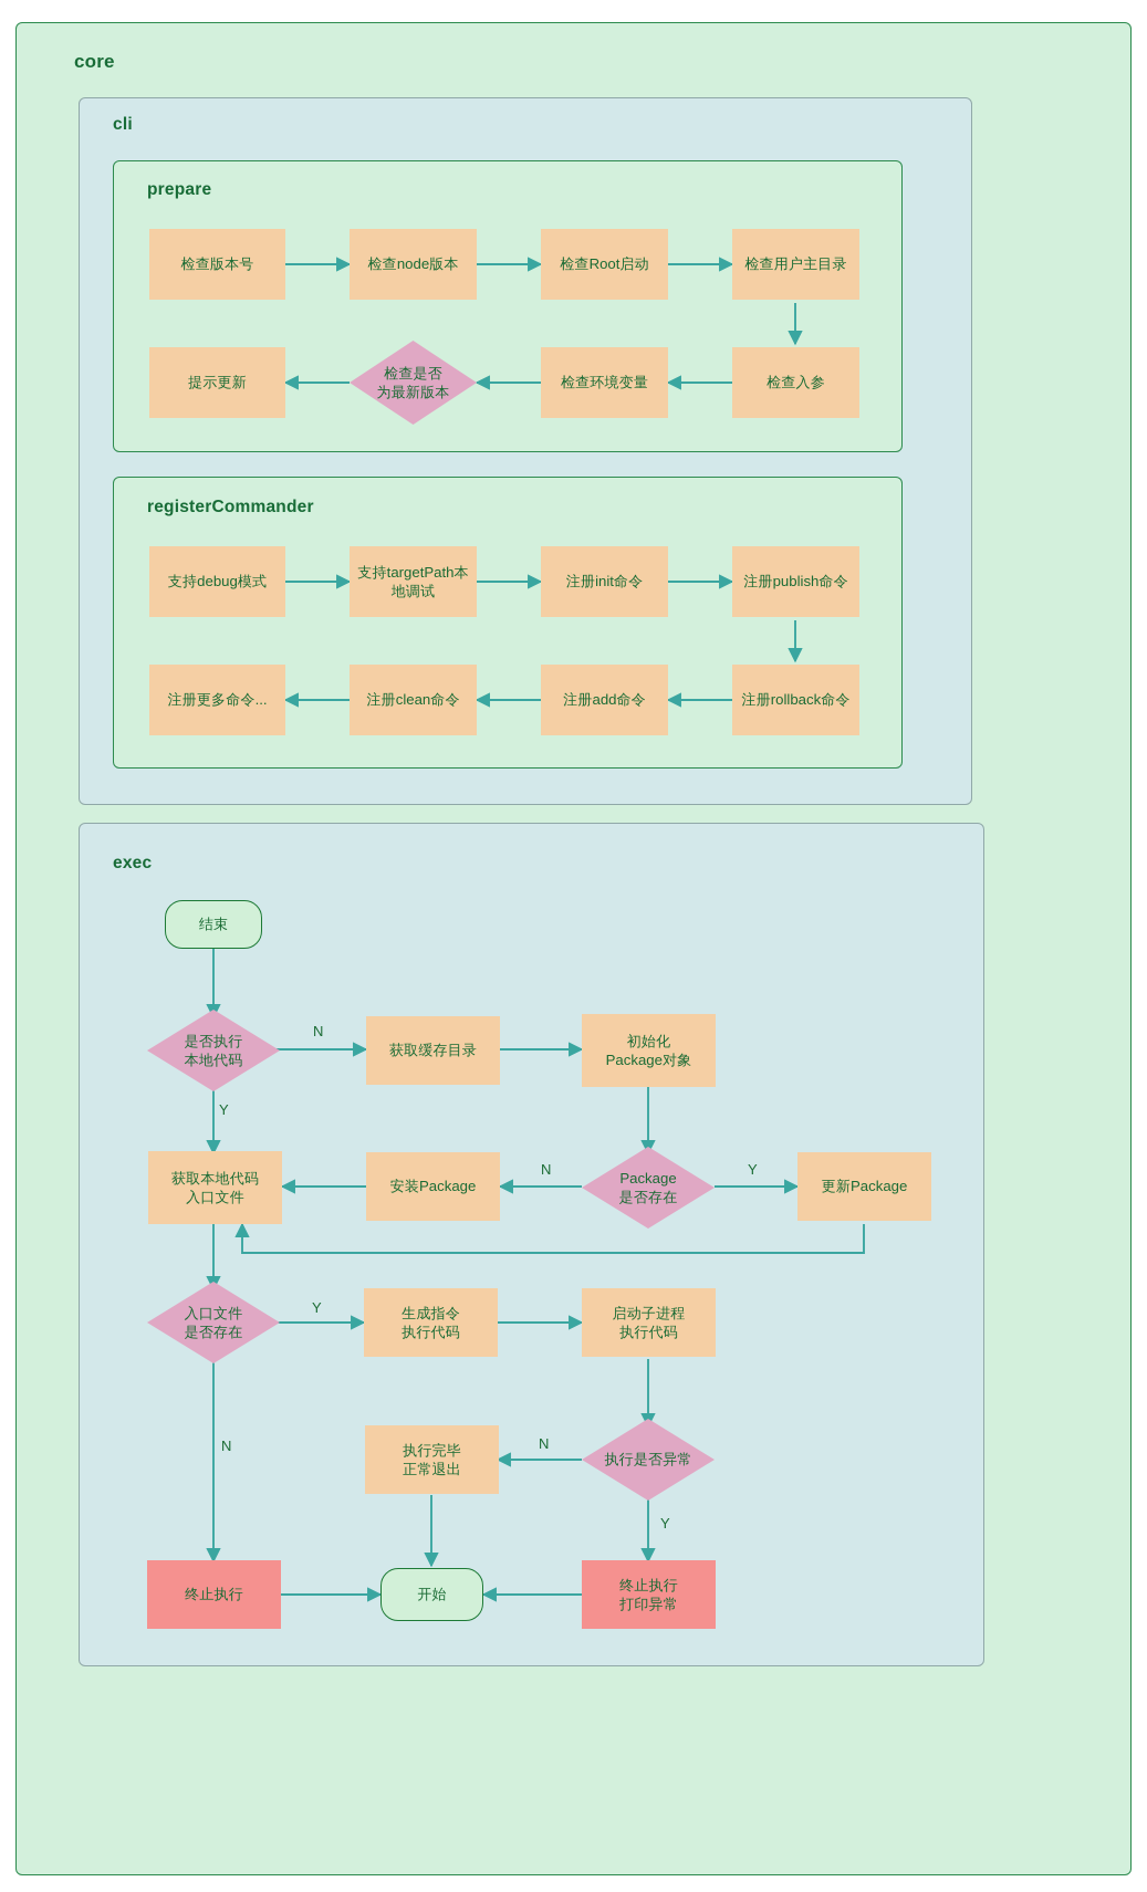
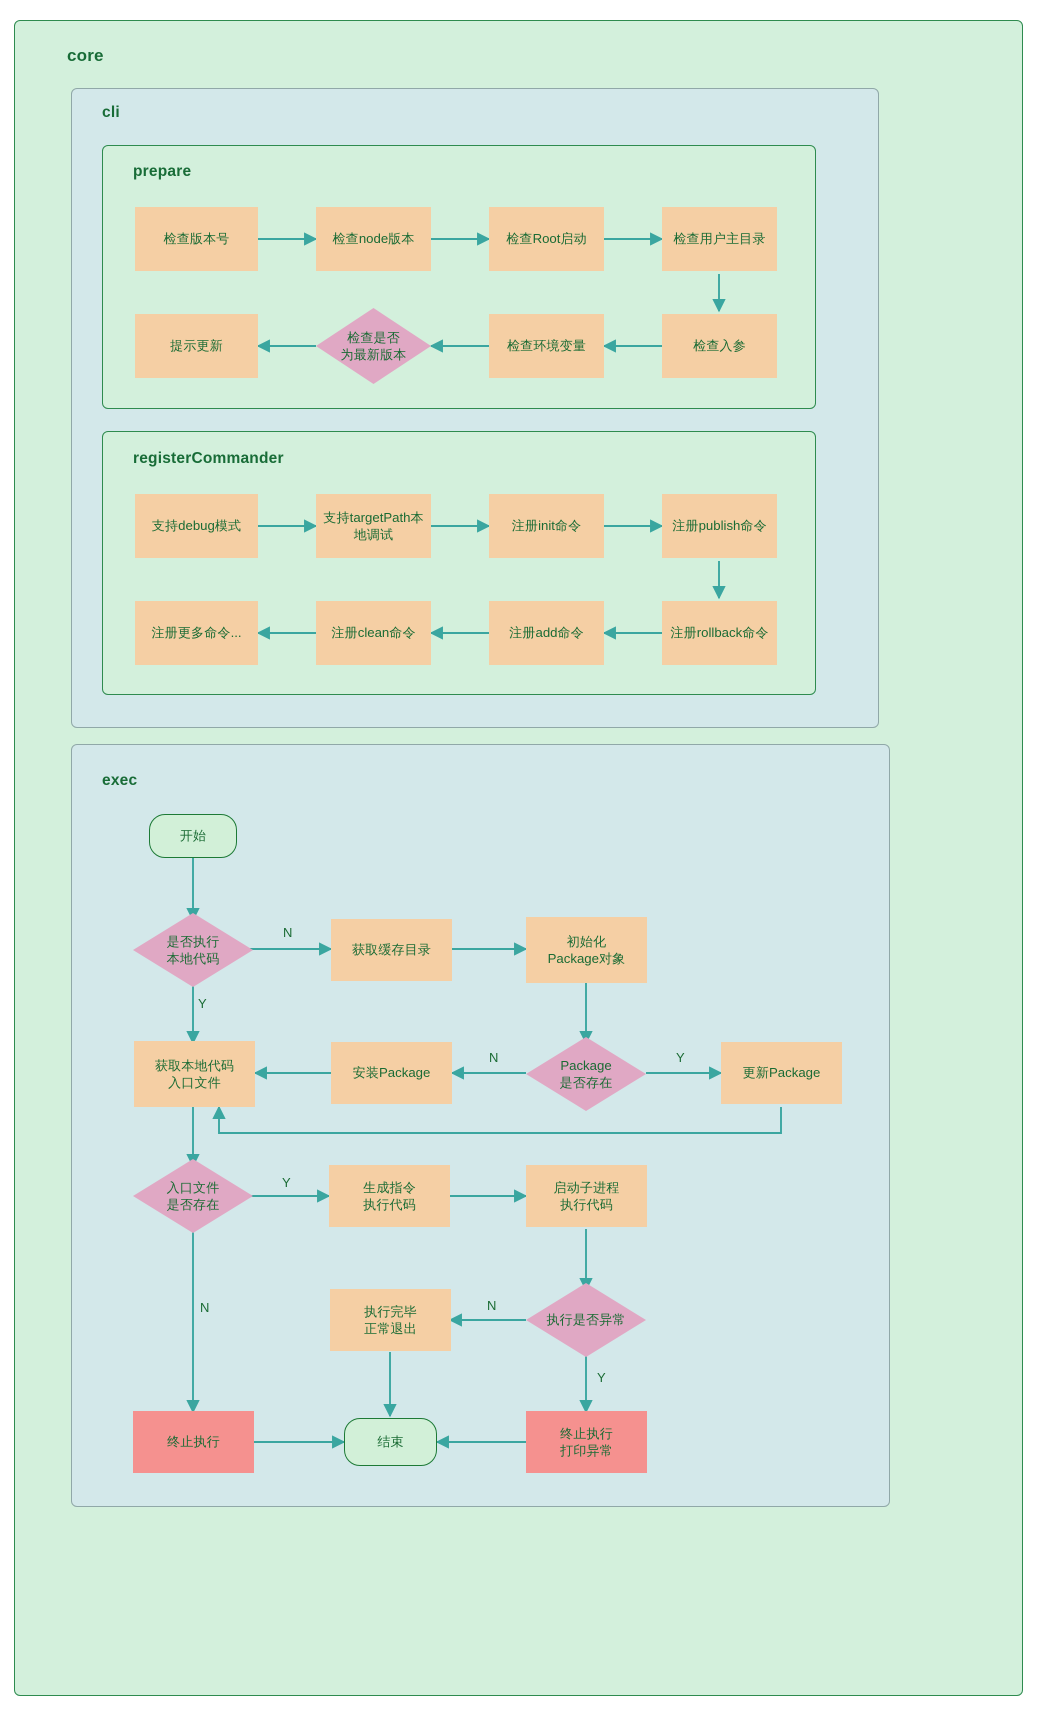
  core
  cli
  prepare
  registerCommander
  exec
  N
  Y
  N
  Y
  Y
  N
  N
  Y
  检查版本号
  检查node版本
  检查Root启动
  检查用户主目录
  检查入参
  检查环境变量
  检查是否
  为最新版本
  提示更新
  支持debug模式
  支持targetPath本
  地调试
  注册init命令
  注册publish命令
  注册rollback命令
  注册add命令
  注册clean命令
  注册更多命令...
- 结束
+ 开始
  是否执行
  本地代码
  获取缓存目录
  初始化
  Package对象
  Package
  是否存在
  更新Package
  安装Package
  获取本地代码
  入口文件
  入口文件
  是否存在
  生成指令
  执行代码
  启动子进程
  执行代码
  执行是否异常
  执行完毕
  正常退出
  终止执行
  打印异常
  终止执行
- 开始
+ 结束
